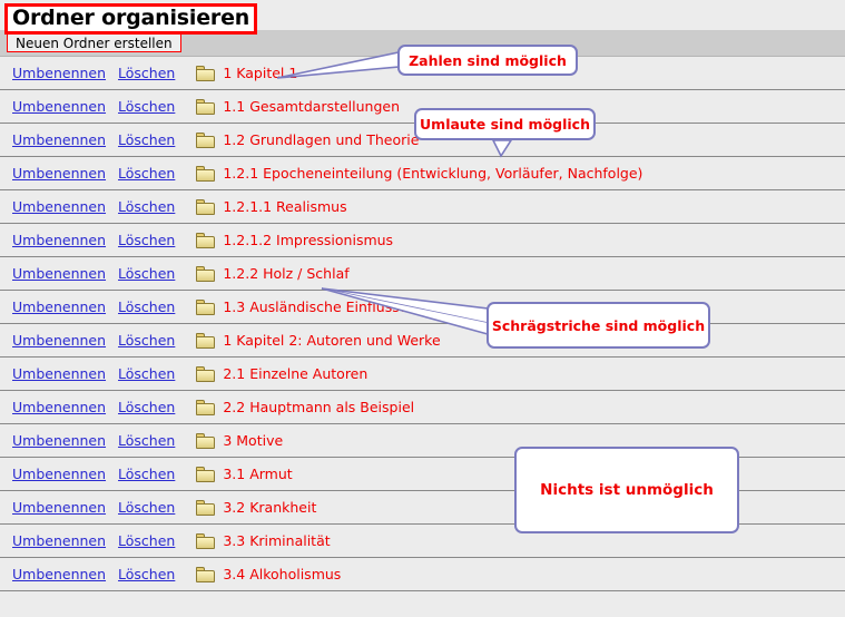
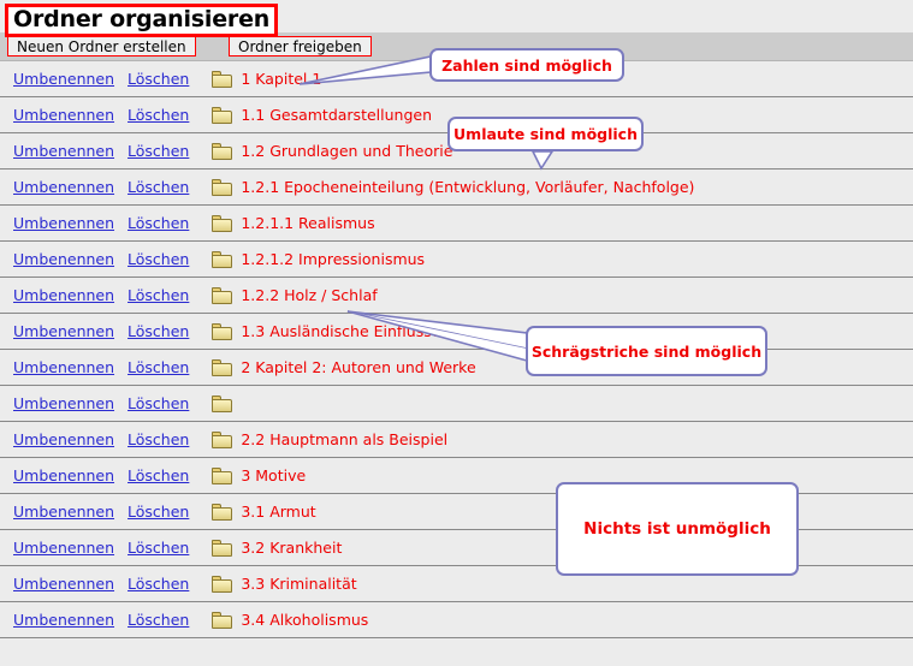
  Ordner organisieren
  Neuen Ordner erstellen
+ Ordner freigeben
  Umbenennen
  Löschen
  1 Kapitel 1
  Umbenennen
  Löschen
  1.1 Gesamtdarstellungen
  Umbenennen
  Löschen
  1.2 Grundlagen und Theorie
  Umbenennen
  Löschen
  1.2.1 Epocheneinteilung (Entwicklung, Vorläufer, Nachfolge)
  Umbenennen
  Löschen
  1.2.1.1 Realismus
  Umbenennen
  Löschen
  1.2.1.2 Impressionismus
  Umbenennen
  Löschen
  1.2.2 Holz / Schlaf
  Umbenennen
  Löschen
  1.3 Ausländische Einflü
  Umbenennen
  Löschen
- 1 Kapitel 2: Autoren und Werke
+ 2 Kapitel 2: Autoren und Werke
  Umbenennen
  Löschen
- 2.1 Einzelne Autoren
  Umbenennen
  Löschen
  2.2 Hauptmann als Beispiel
  Umbenennen
  Löschen
  3 Motive
  Umbenennen
  Löschen
  3.1 Armut
  Umbenennen
  Löschen
  3.2 Krankheit
  Umbenennen
  Löschen
  3.3 Kriminalität
  Umbenennen
  Löschen
  3.4 Alkoholismus
  Zahlen sind möglich
  Umlaute sind möglich
  Schrägstriche sind möglich
  Nichts ist unmöglich
